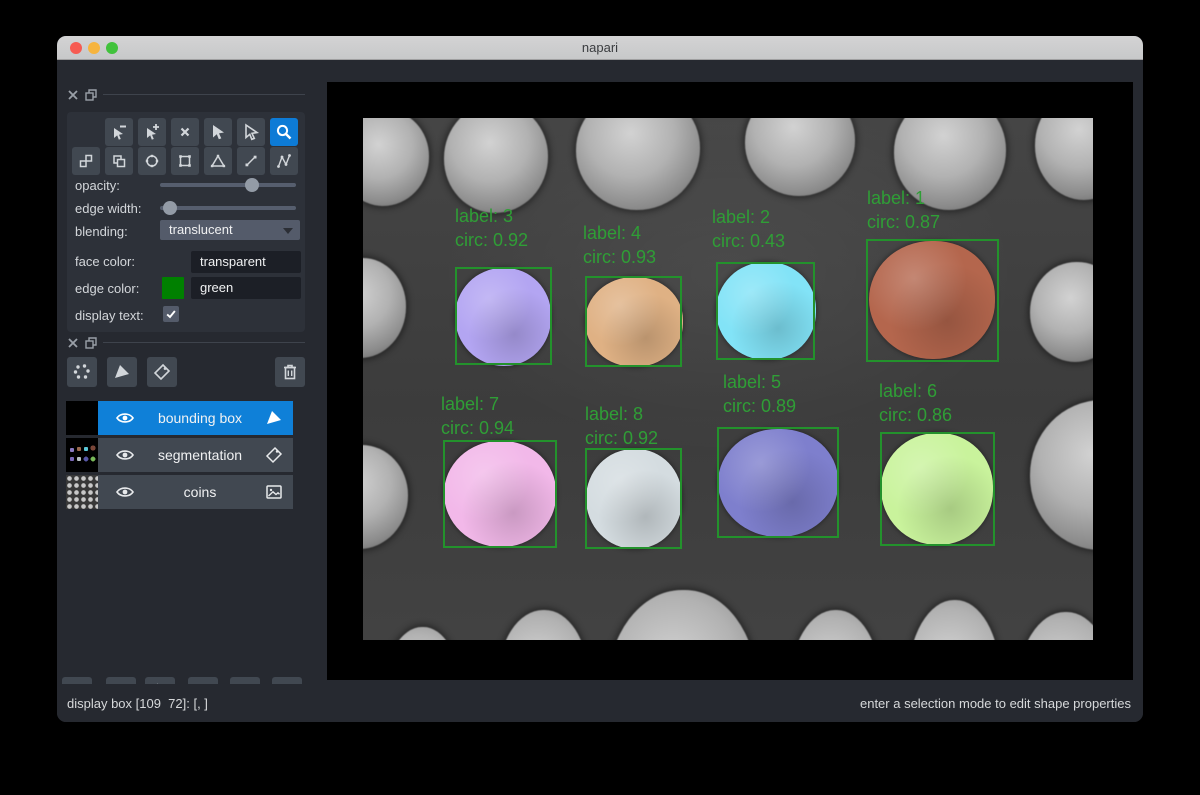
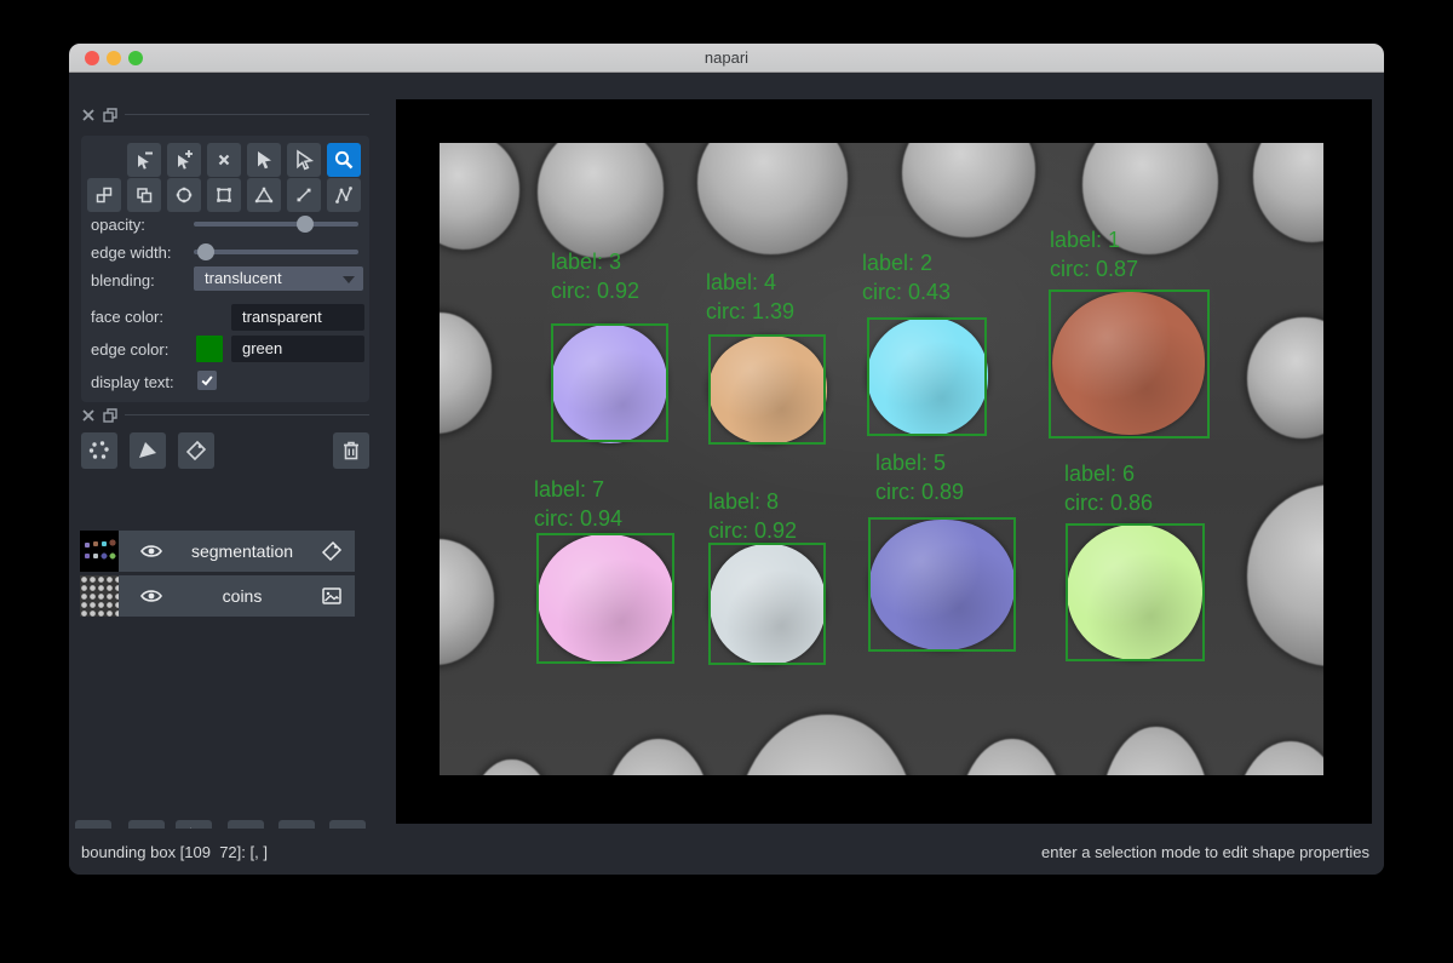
  napari
  opacity:
  edge width:
  blending:
  translucent
  face color:
  transparent
  edge color:
  green
  display text:
- bounding box
  segmentation
  coins
  label: 3
  circ: 0.92
  label: 4
- circ: 0.93
+ circ: 1.39
  label: 2
  circ: 0.43
  label: 1
  circ: 0.87
  label: 7
  circ: 0.94
  label: 8
  circ: 0.92
  label: 5
  circ: 0.89
  label: 6
  circ: 0.86
- display box [109 72]: [, ]
+ bounding box [109 72]: [, ]
  enter a selection mode to edit shape properties
